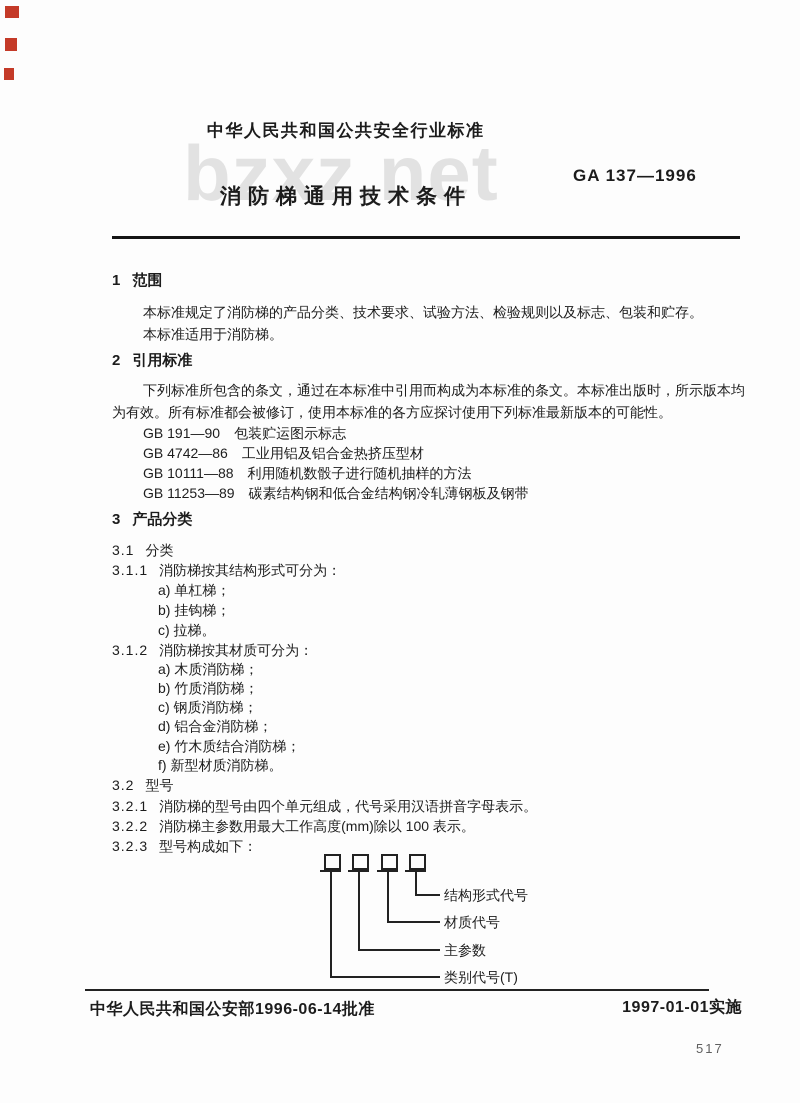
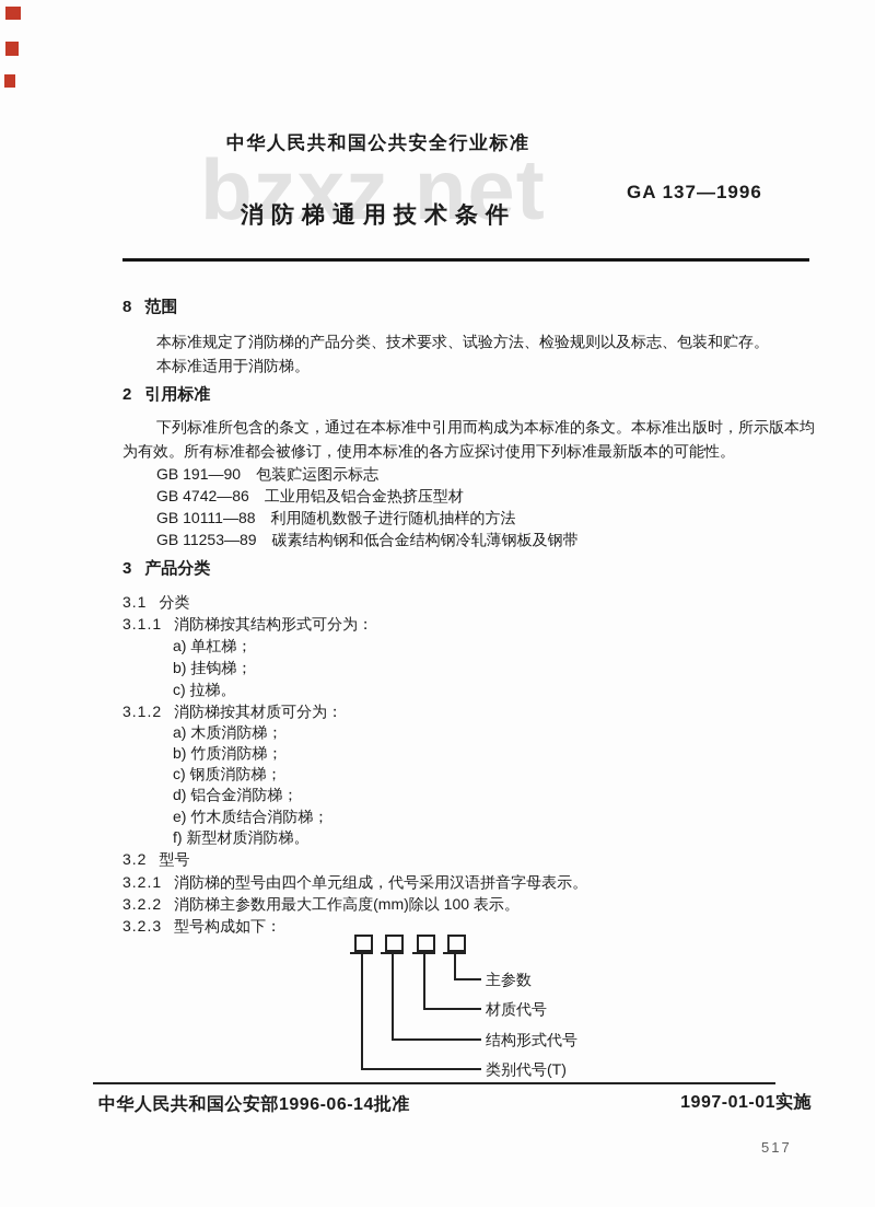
  bzxz.net
  中华人民共和国公共安全行业标准
  GA 137—1996
  消防梯通用技术条件
- 1 范围
+ 8 范围
  本标准规定了消防梯的产品分类、技术要求、试验方法、检验规则以及标志、包装和贮存。
  本标准适用于消防梯。
  2 引用标准
  下列标准所包含的条文，通过在本标准中引用而构成为本标准的条文。本标准出版时，所示版本均
  为有效。所有标准都会被修订，使用本标准的各方应探讨使用下列标准最新版本的可能性。
  GB 191—90 包装贮运图示标志
  GB 4742—86 工业用铝及铝合金热挤压型材
  GB 10111—88 利用随机数骰子进行随机抽样的方法
  GB 11253—89 碳素结构钢和低合金结构钢冷轧薄钢板及钢带
  3 产品分类
  3.1 分类
  3.1.1 消防梯按其结构形式可分为：
  a) 单杠梯；
  b) 挂钩梯；
  c) 拉梯。
  3.1.2 消防梯按其材质可分为：
  a) 木质消防梯；
  b) 竹质消防梯；
  c) 钢质消防梯；
  d) 铝合金消防梯；
  e) 竹木质结合消防梯；
  f) 新型材质消防梯。
  3.2 型号
  3.2.1 消防梯的型号由四个单元组成，代号采用汉语拼音字母表示。
  3.2.2 消防梯主参数用最大工作高度(mm)除以 100 表示。
  3.2.3 型号构成如下：
- 结构形式代号
+ 主参数
  材质代号
- 主参数
+ 结构形式代号
  类别代号(T)
  中华人民共和国公安部1996-06-14批准
  1997-01-01实施
  517
